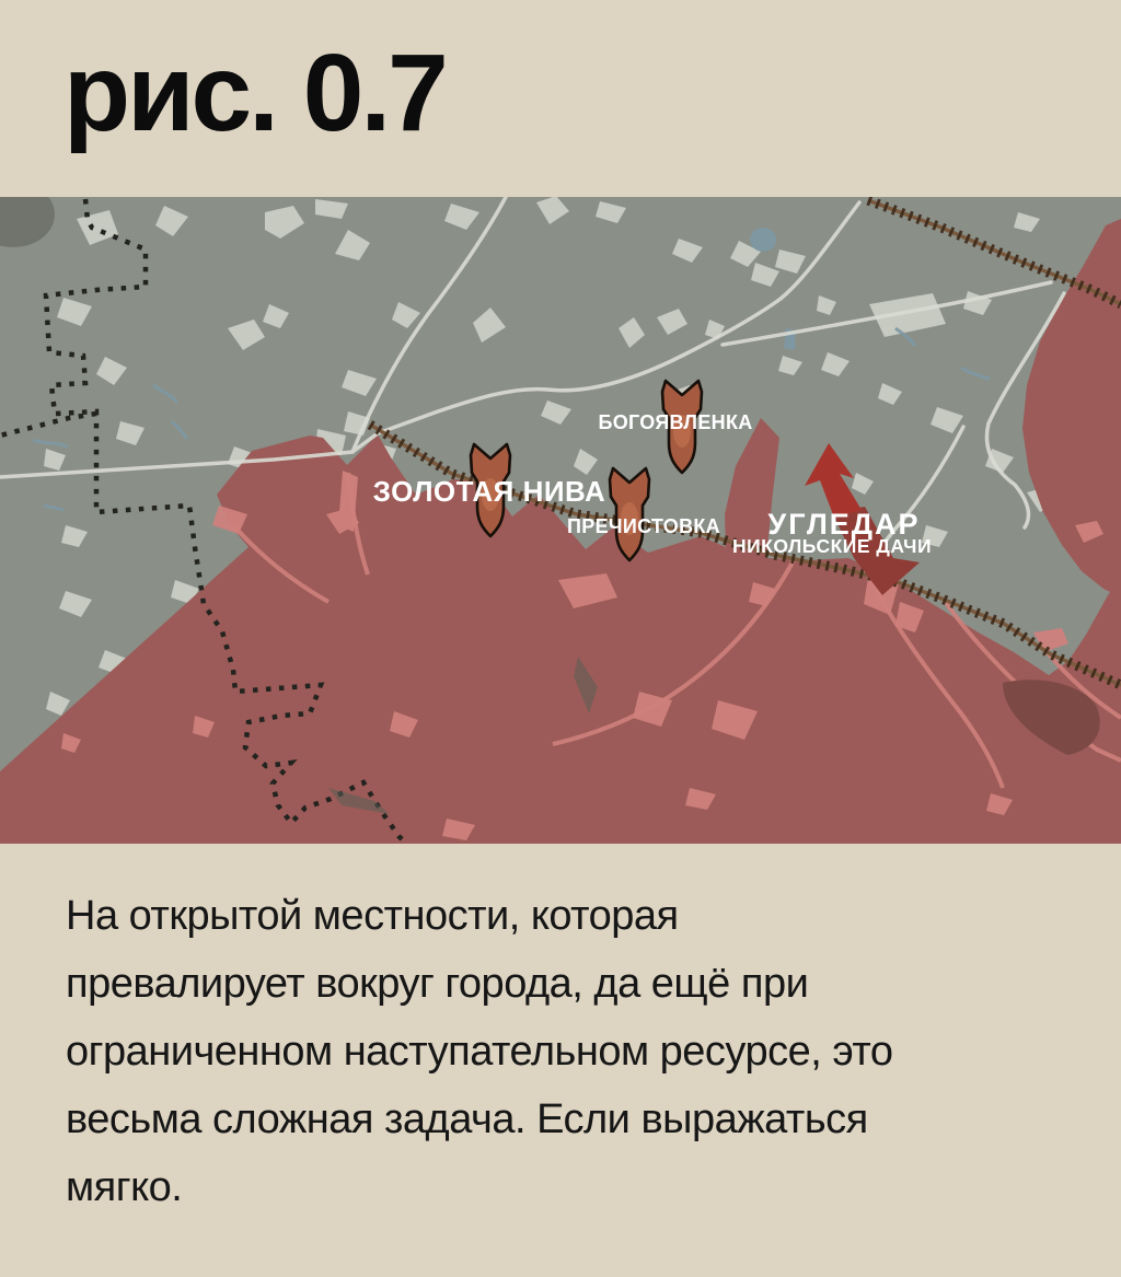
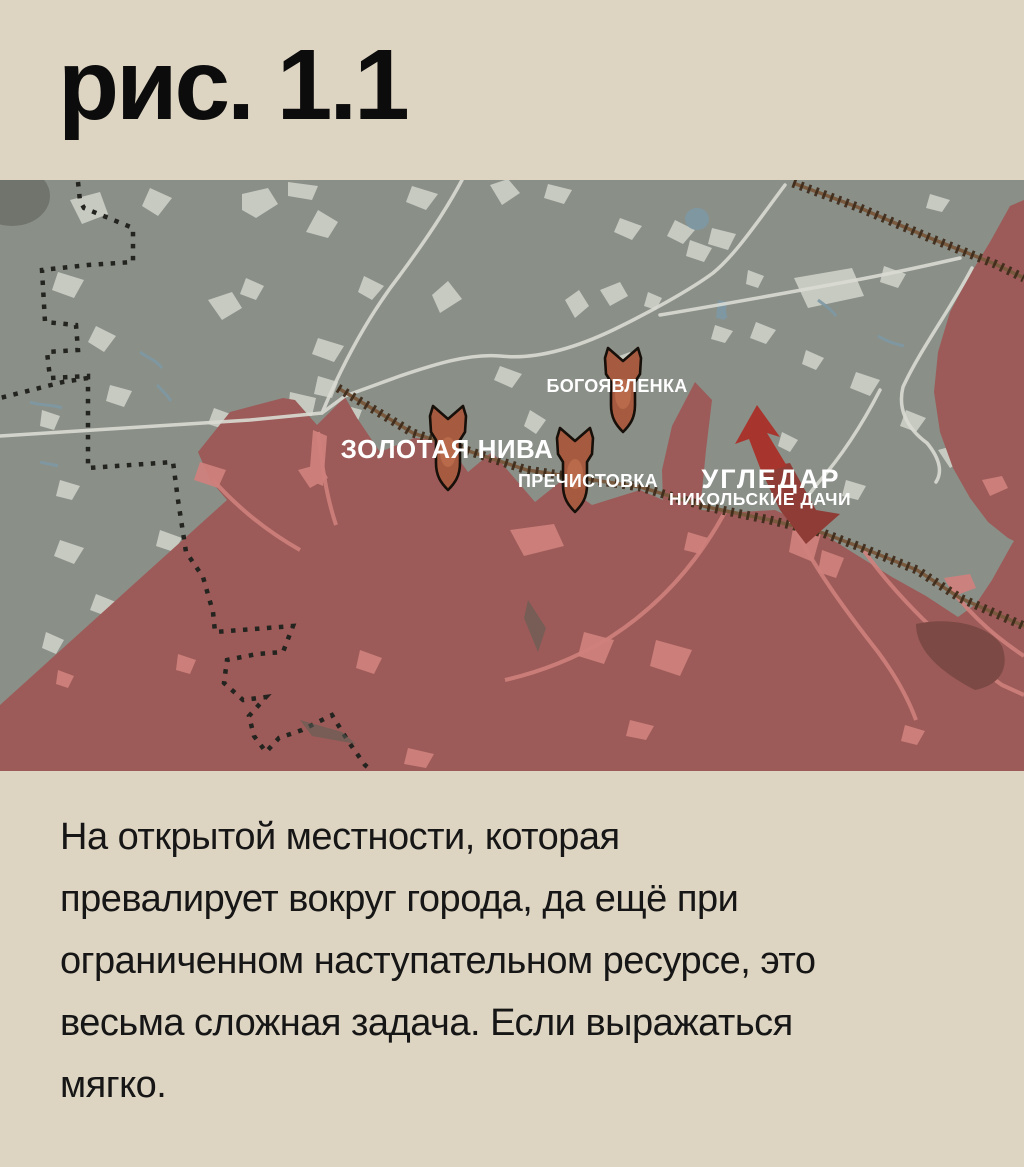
- рис. 0.7
+ рис. 1.1
  БОГОЯВЛЕНКА
  ЗОЛОТАЯ НИВА
  ПРЕЧИСТОВКА
  УГЛЕДАР
  НИКОЛЬСКИЕ ДАЧИ
  На открытой местности, которая
  превалирует вокруг города, да ещё при
  ограниченном наступательном ресурсе, это
  весьма сложная задача. Если выражаться
  мягко.
